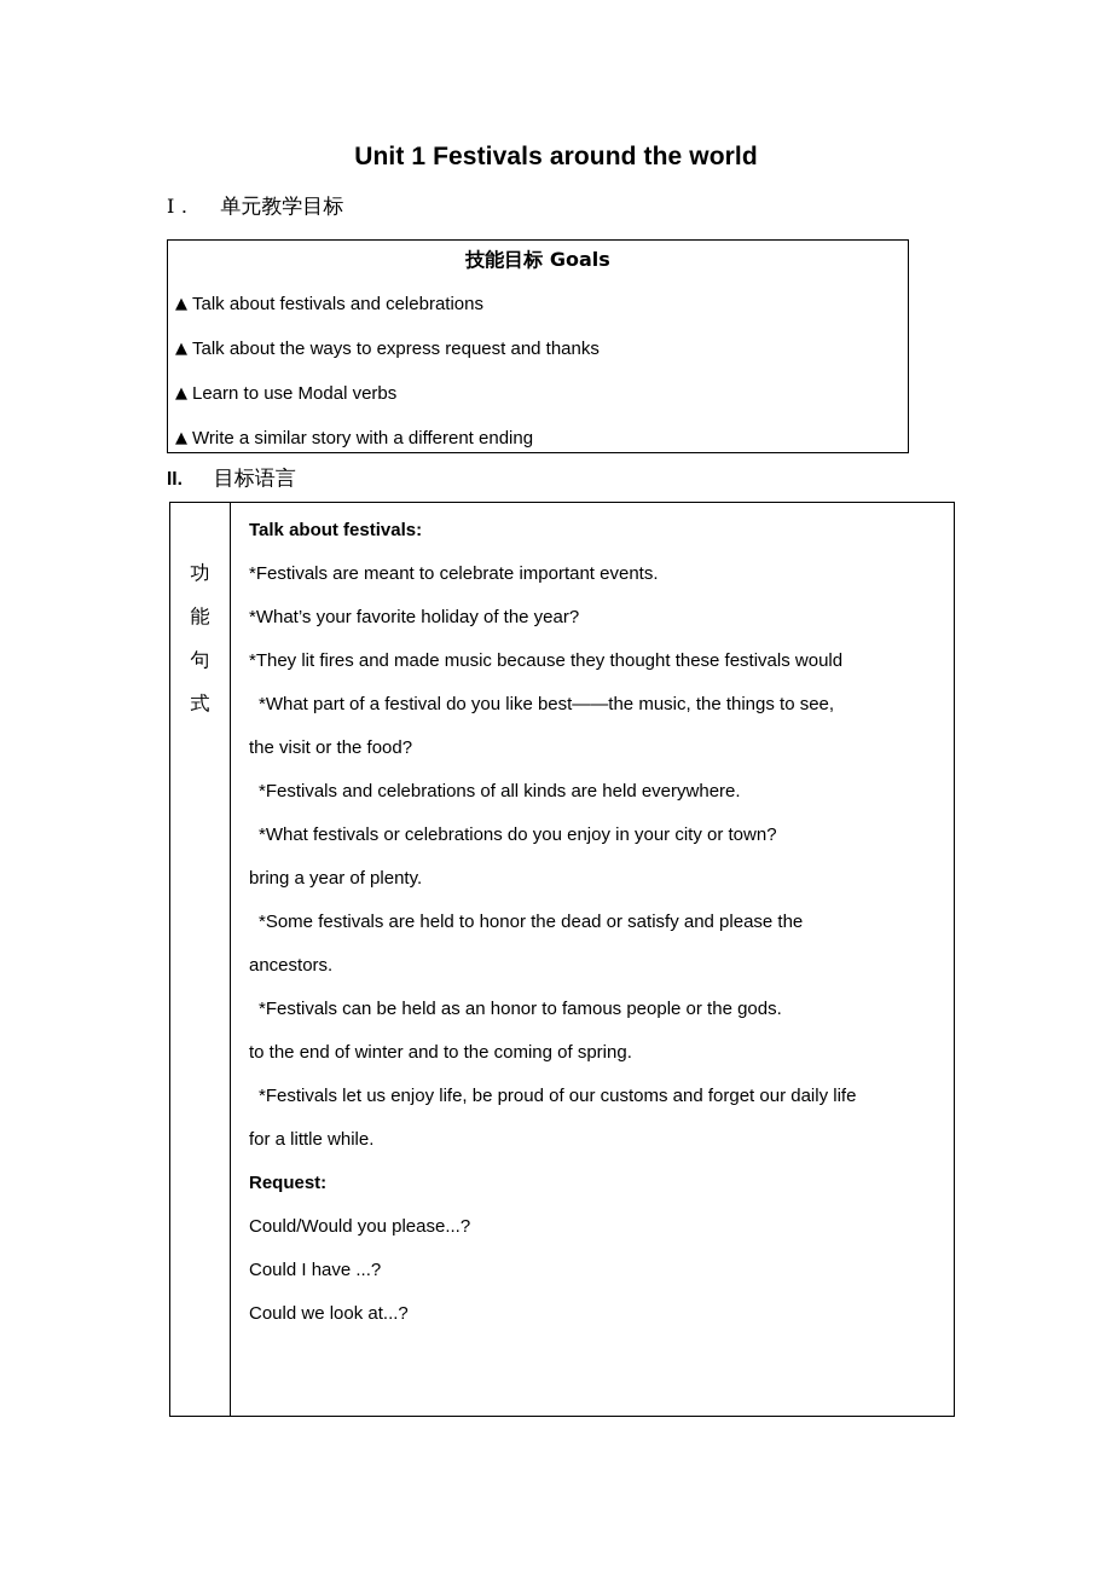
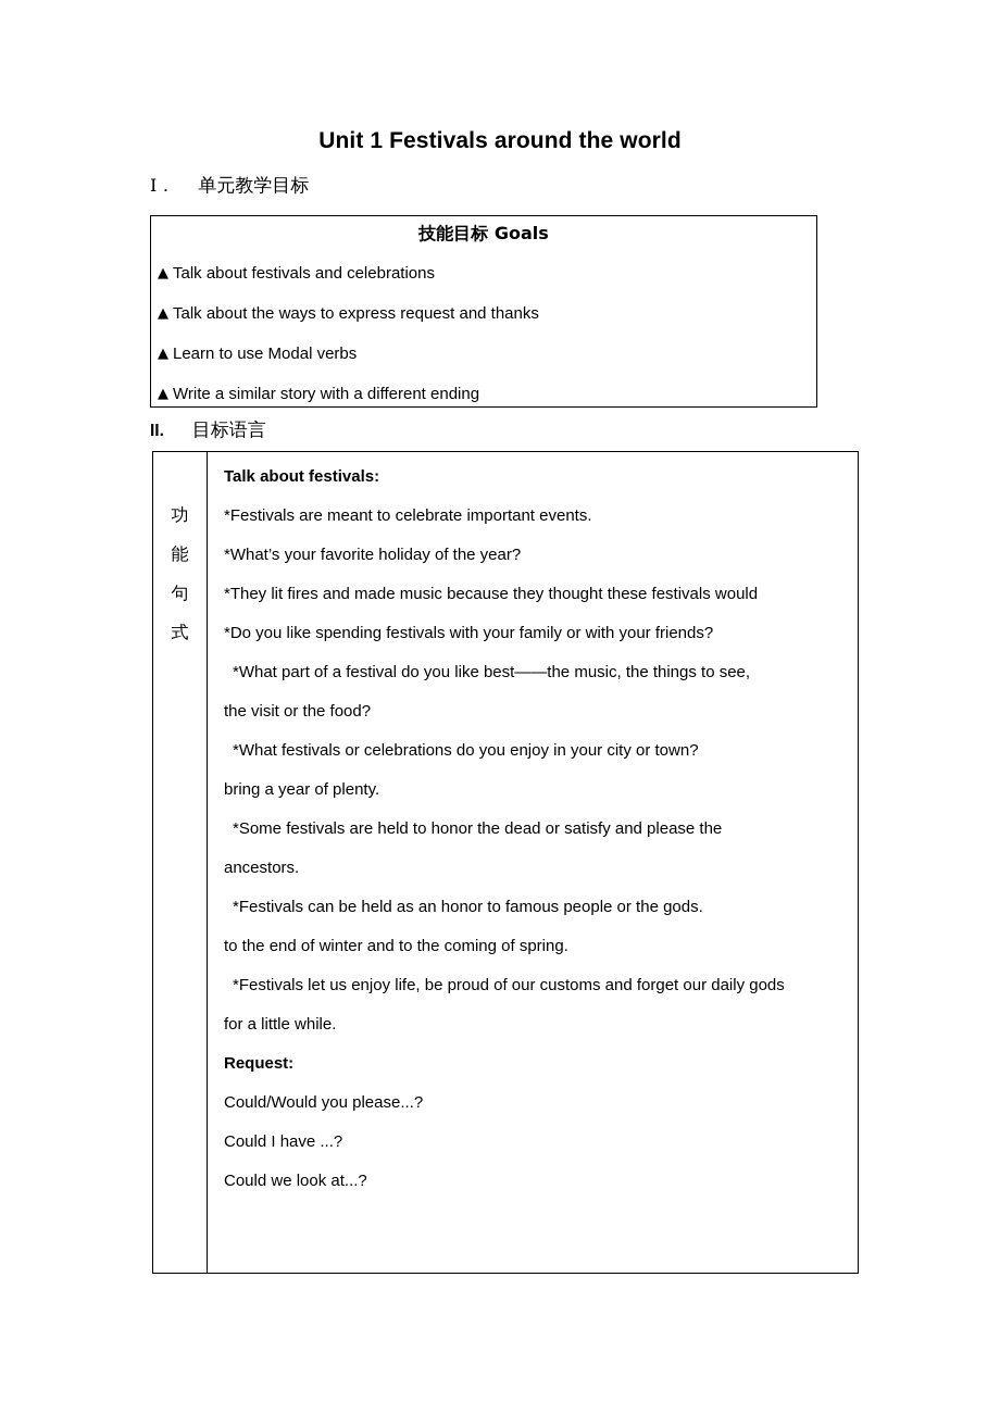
  Unit 1 Festivals around the world
  Ⅰ． 单元教学目标
  技能目标 Goals
  ▲ Talk about festivals and celebrations
  ▲ Talk about the ways to express request and thanks
  ▲ Learn to use Modal verbs
  ▲ Write a similar story with a different ending
  II. 目标语言
  功
  能
  句
  式
  Talk about festivals:
  *Festivals are meant to celebrate important events.
  *What’s your favorite holiday of the year?
  *They lit fires and made music because they thought these festivals would
+ *Do you like spending festivals with your family or with your friends?
  *What part of a festival do you like best——the music, the things to see,
  the visit or the food?
- *Festivals and celebrations of all kinds are held everywhere.
  *What festivals or celebrations do you enjoy in your city or town?
  bring a year of plenty.
  *Some festivals are held to honor the dead or satisfy and please the
  ancestors.
  *Festivals can be held as an honor to famous people or the gods.
  to the end of winter and to the coming of spring.
- *Festivals let us enjoy life, be proud of our customs and forget our daily life
+ *Festivals let us enjoy life, be proud of our customs and forget our daily gods
  for a little while.
  Request:
  Could/Would you please...?
  Could I have ...?
  Could we look at...?
